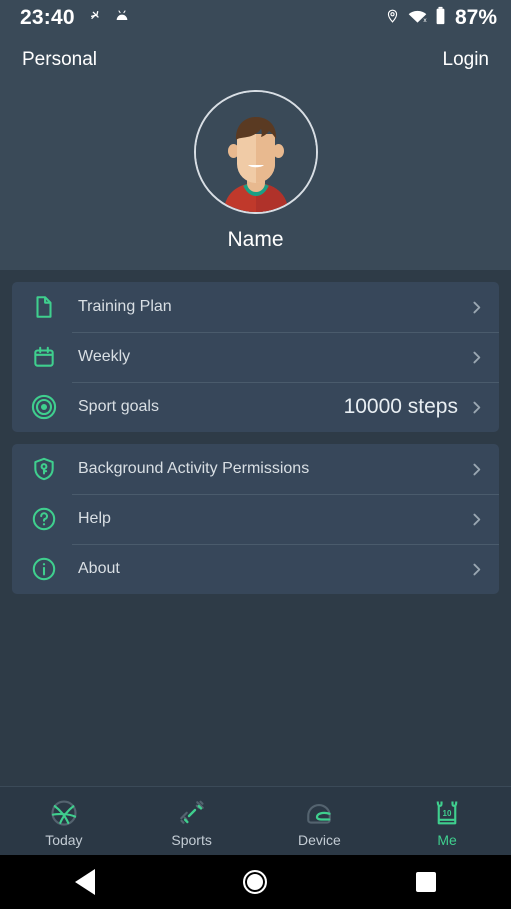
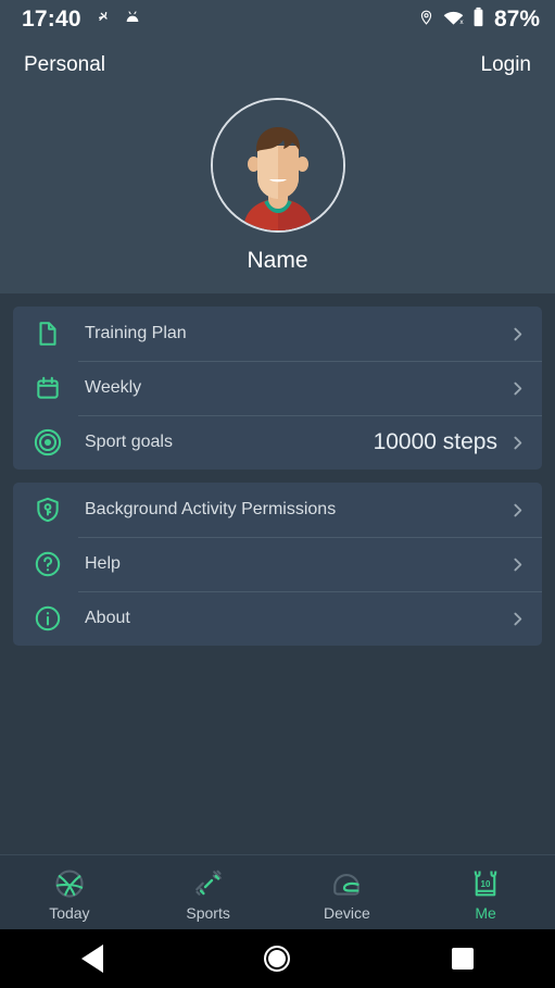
- 23:40
+ 17:40
  87%
  Personal
  Login
  Name
  Training Plan
  Weekly
  Sport goals
  10000 steps
  Background Activity Permissions
  Help
  About
  Today
  Sports
  Device
  10
  Me
